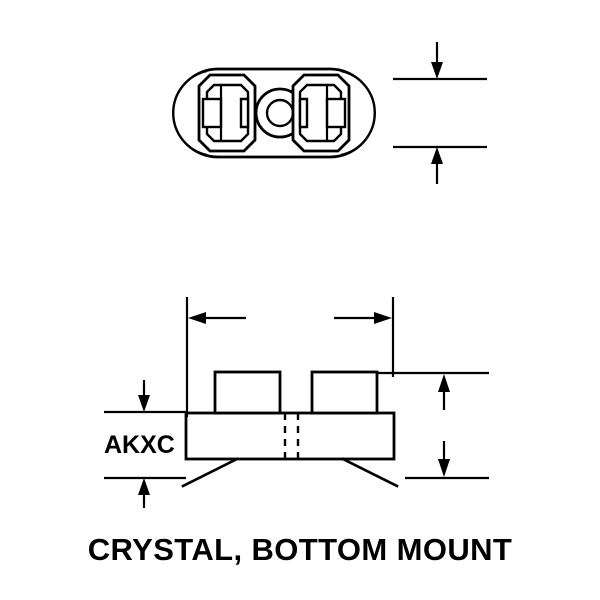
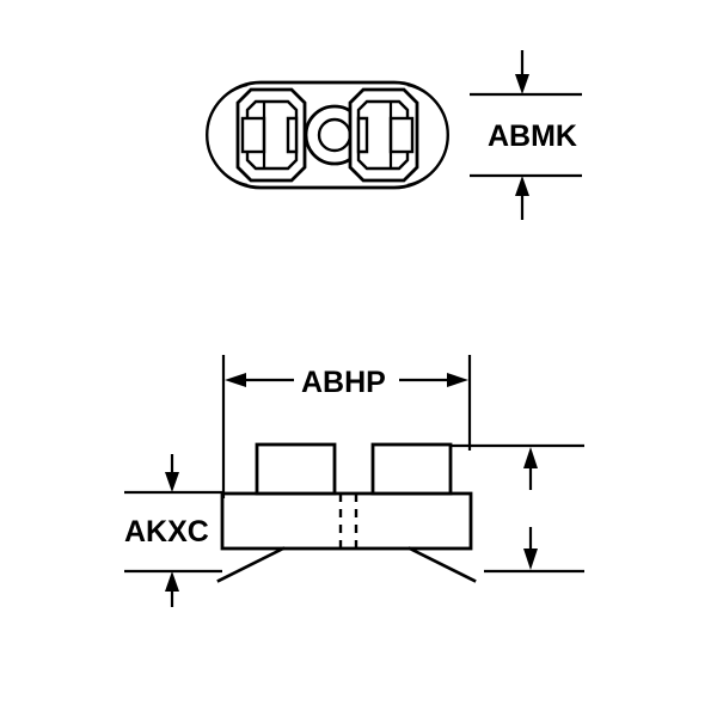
+ ABMK
+ ABHP
  AKXC
- CRYSTAL, BOTTOM MOUNT
